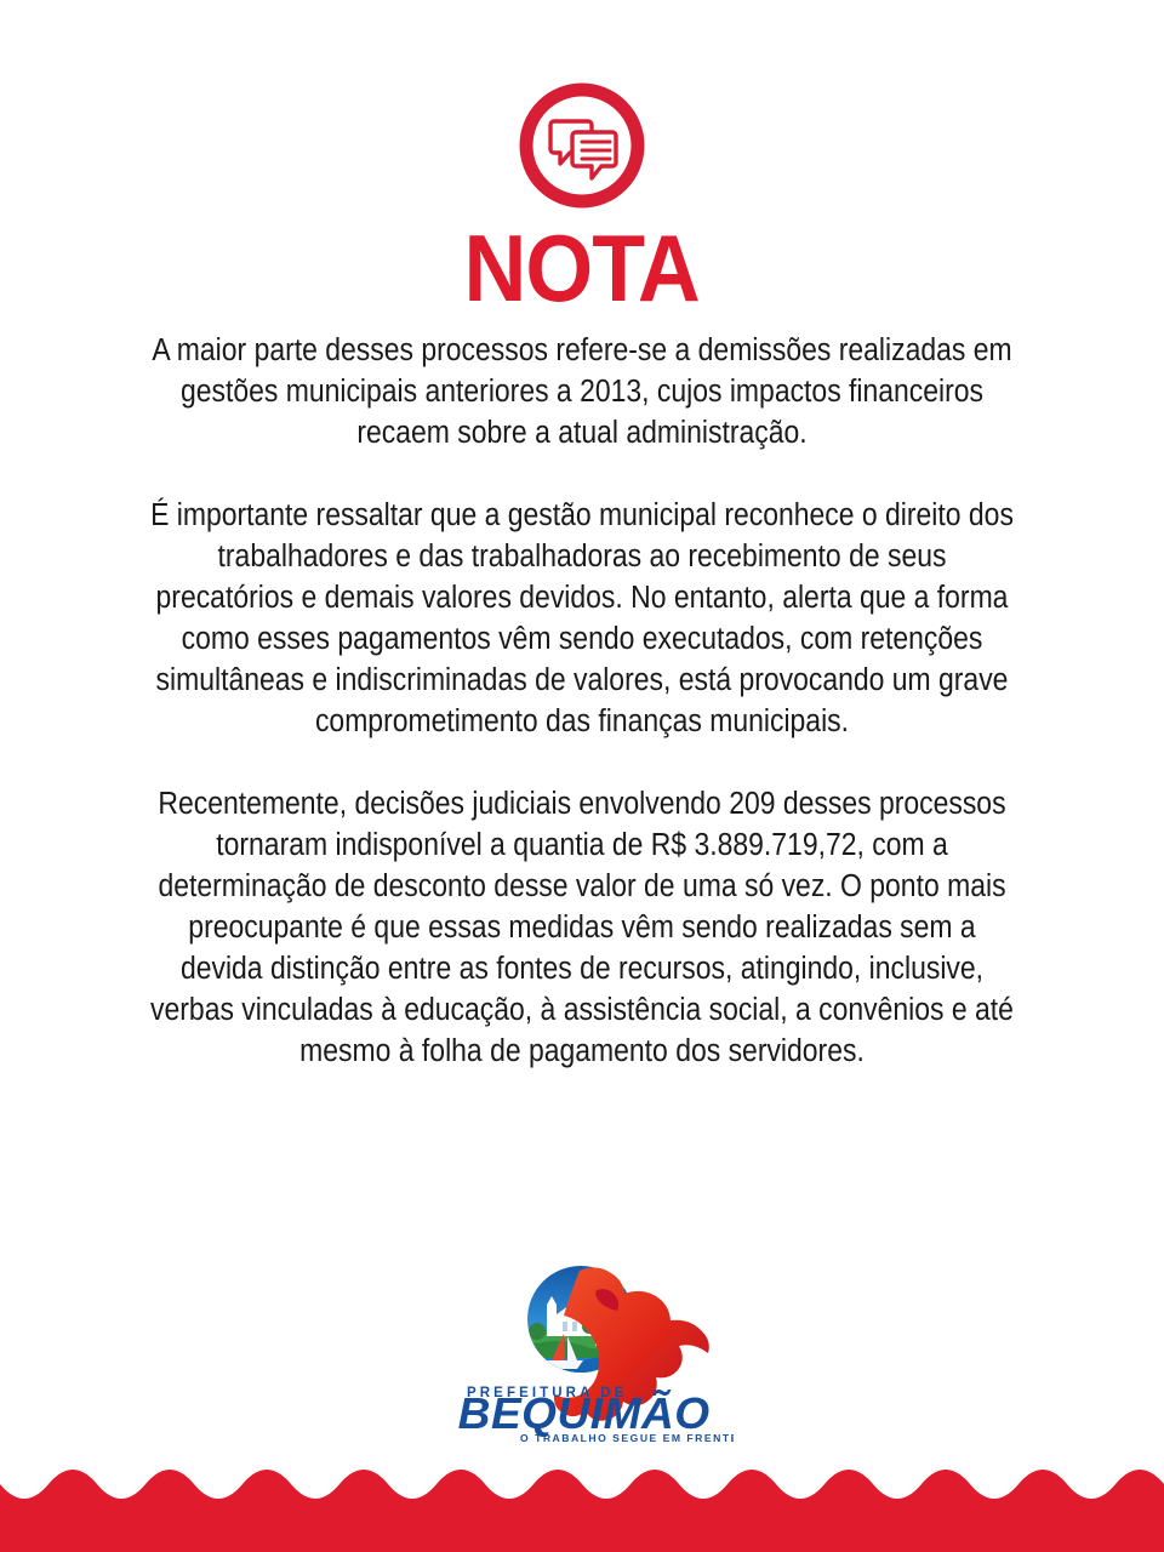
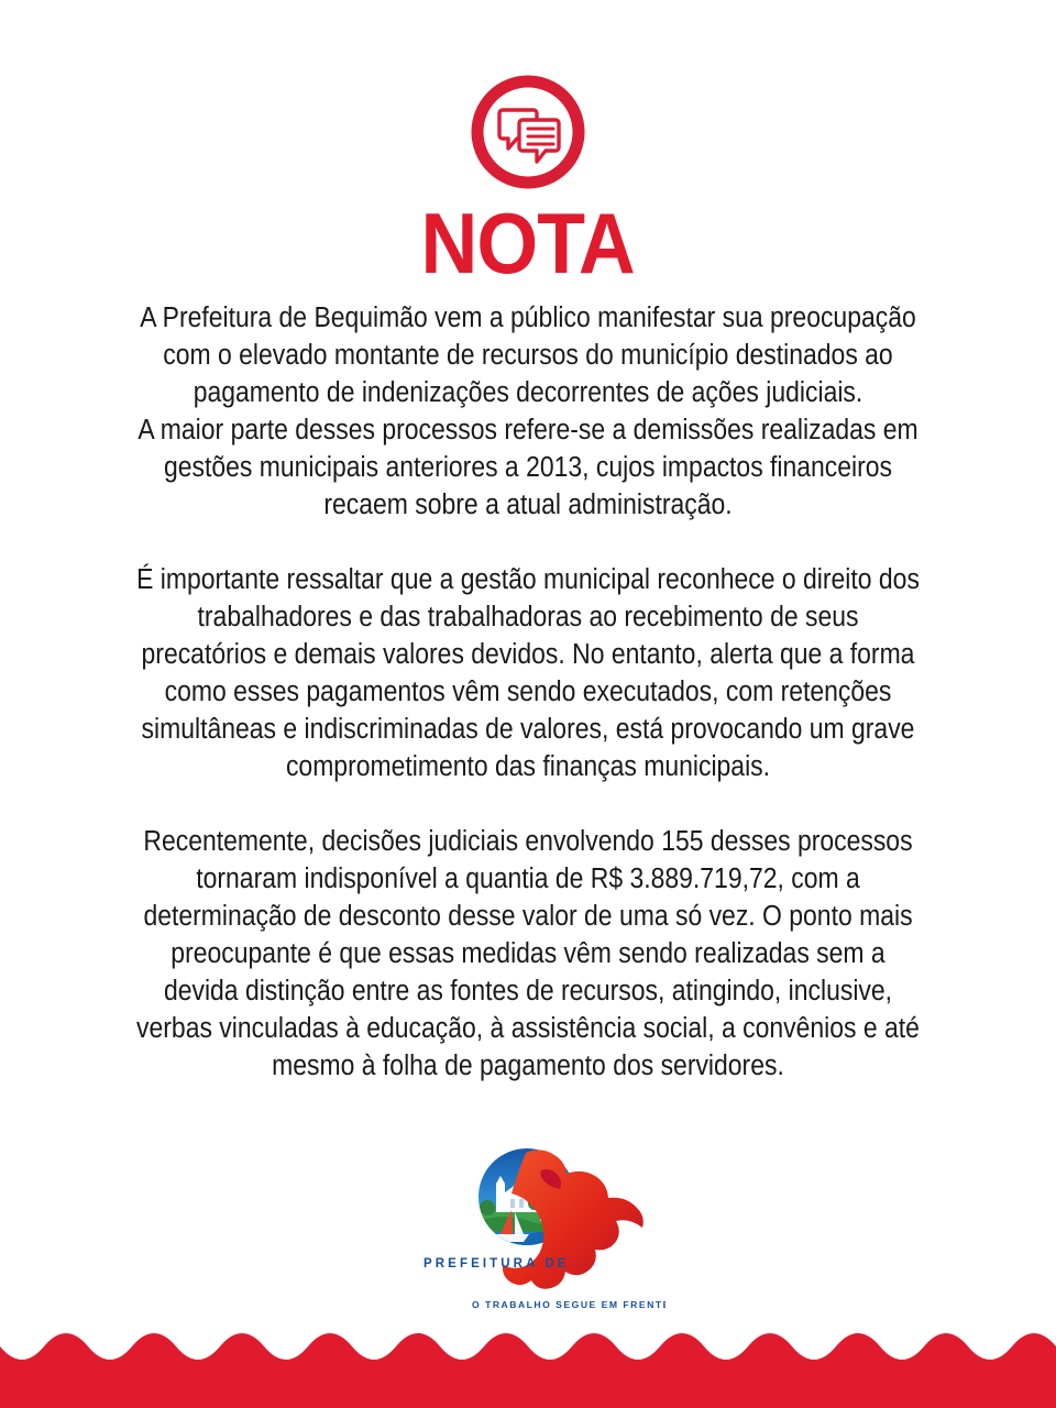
  NOTA
+ A Prefeitura de Bequimão vem a público manifestar sua preocupação com o elevado montante de recursos do município destinados ao pagamento de indenizações decorrentes de ações judiciais.
  A maior parte desses processos refere-se a demissões realizadas em gestões municipais anteriores a 2013, cujos impactos financeiros recaem sobre a atual administração.
  É importante ressaltar que a gestão municipal reconhece o direito dos trabalhadores e das trabalhadoras ao recebimento de seus precatórios e demais valores devidos. No entanto, alerta que a forma como esses pagamentos vêm sendo executados, com retenções simultâneas e indiscriminadas de valores, está provocando um grave comprometimento das finanças municipais.
- Recentemente, decisões judiciais envolvendo 209 desses processos tornaram indisponível a quantia de R$ 3.889.719,72, com a determinação de desconto desse valor de uma só vez. O ponto mais preocupante é que essas medidas vêm sendo realizadas sem a devida distinção entre as fontes de recursos, atingindo, inclusive, verbas vinculadas à educação, à assistência social, a convênios e até mesmo à folha de pagamento dos servidores.
+ Recentemente, decisões judiciais envolvendo 155 desses processos tornaram indisponível a quantia de R$ 3.889.719,72, com a determinação de desconto desse valor de uma só vez. O ponto mais preocupante é que essas medidas vêm sendo realizadas sem a devida distinção entre as fontes de recursos, atingindo, inclusive, verbas vinculadas à educação, à assistência social, a convênios e até mesmo à folha de pagamento dos servidores.
  PREFEITURA DE
- BEQUIMÃO
  O TRABALHO SEGUE EM FRENT
